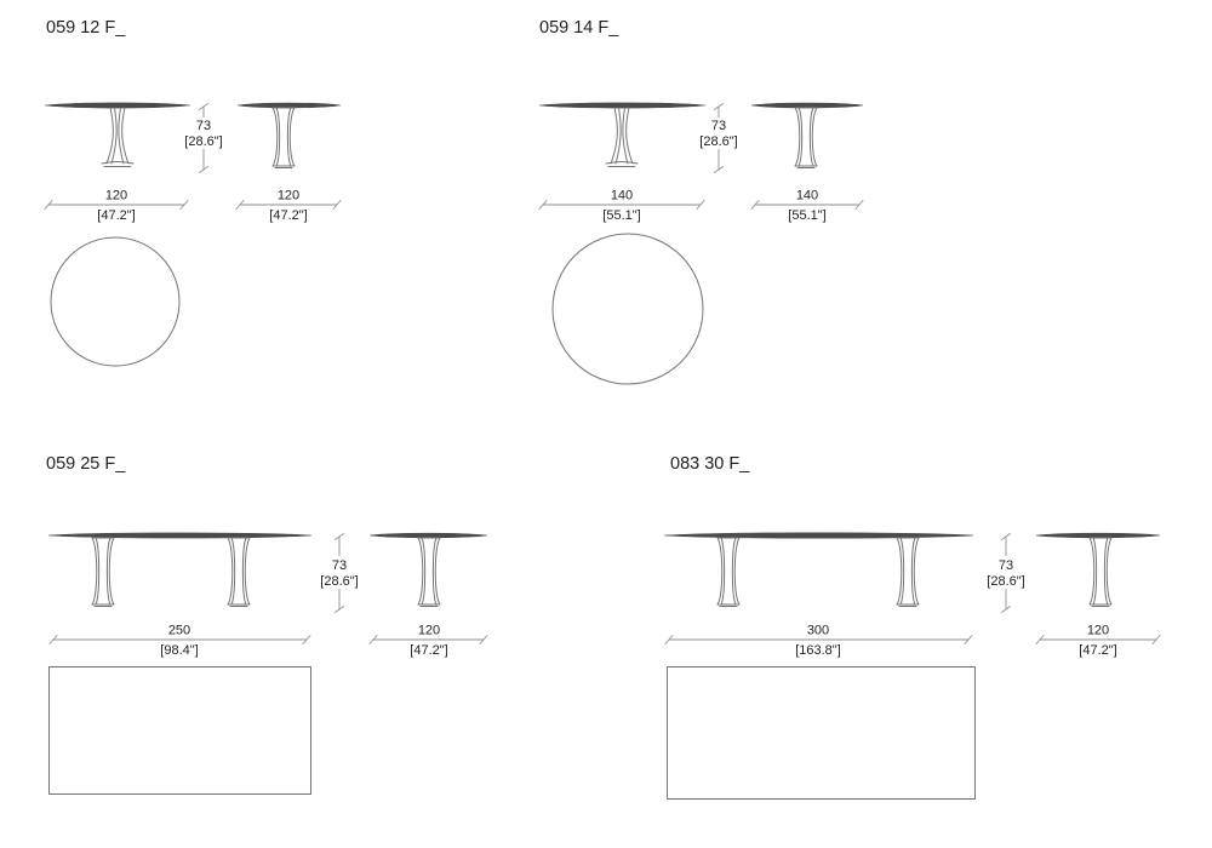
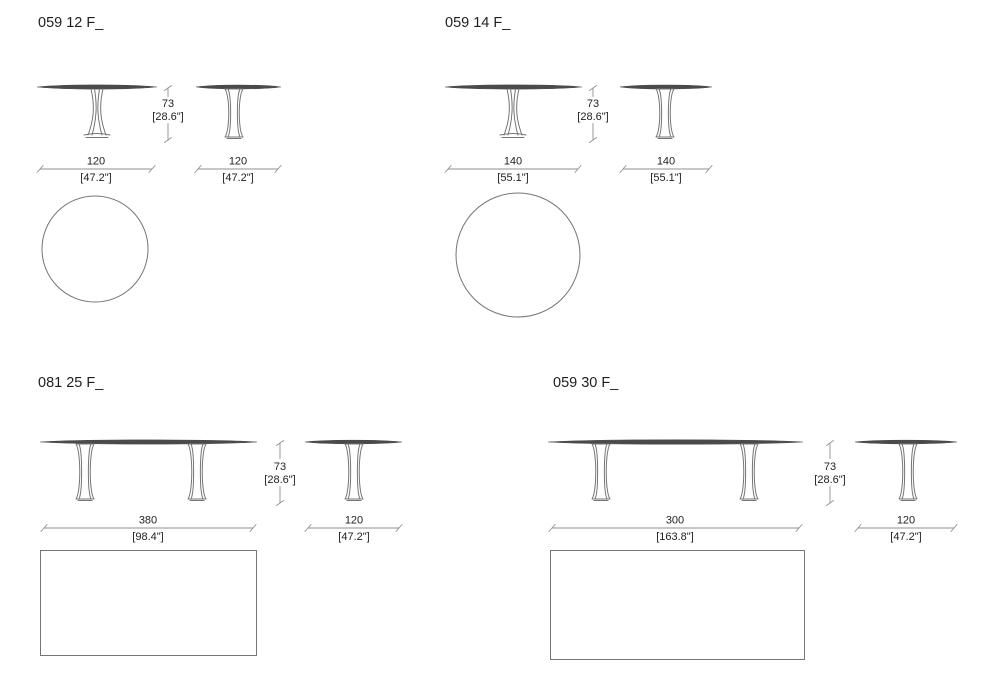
  059 12 F_
  73
  [28.6"]
  120
  [47.2"]
  120
  [47.2"]
  059 14 F_
  73
  [28.6"]
  140
  [55.1"]
  140
  [55.1"]
- 059 25 F_
+ 081 25 F_
  73
  [28.6"]
- 250
+ 380
  [98.4"]
  120
  [47.2"]
- 083 30 F_
+ 059 30 F_
  73
  [28.6"]
  300
  [163.8"]
  120
  [47.2"]
